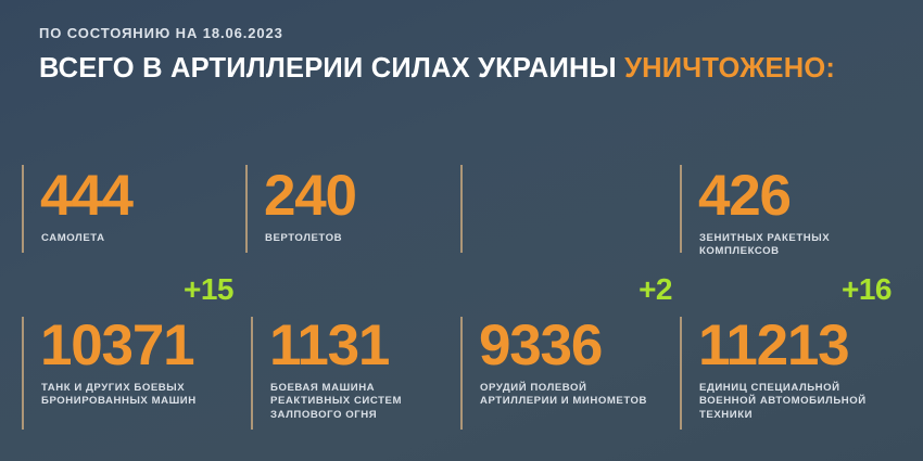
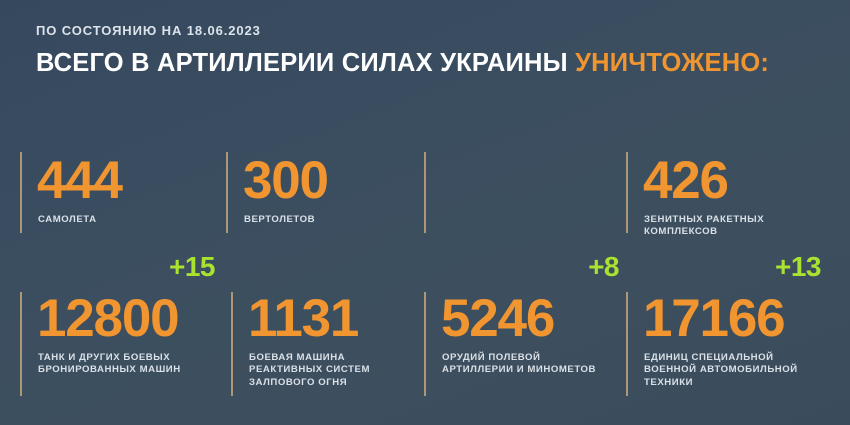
  ПО СОСТОЯНИЮ НА 18.06.2023
  ВСЕГО В АРТИЛЛЕРИИ СИЛАХ УКРАИНЫ УНИЧТОЖЕНО:
  444
  САМОЛЕТА
- 240
+ 300
  ВЕРТОЛЕТОВ
  426
  ЗЕНИТНЫХ РАКЕТНЫХ
  КОМПЛЕКСОВ
  +15
- 10371
+ 12800
  ТАНК И ДРУГИХ БОЕВЫХ
  БРОНИРОВАННЫХ МАШИН
  1131
  БОЕВАЯ МАШИНА
  РЕАКТИВНЫХ СИСТЕМ
  ЗАЛПОВОГО ОГНЯ
- +2
+ +8
- 9336
+ 5246
  ОРУДИЙ ПОЛЕВОЙ
  АРТИЛЛЕРИИ И МИНОМЕТОВ
- +16
+ +13
- 11213
+ 17166
  ЕДИНИЦ СПЕЦИАЛЬНОЙ
  ВОЕННОЙ АВТОМОБИЛЬНОЙ
  ТЕХНИКИ
